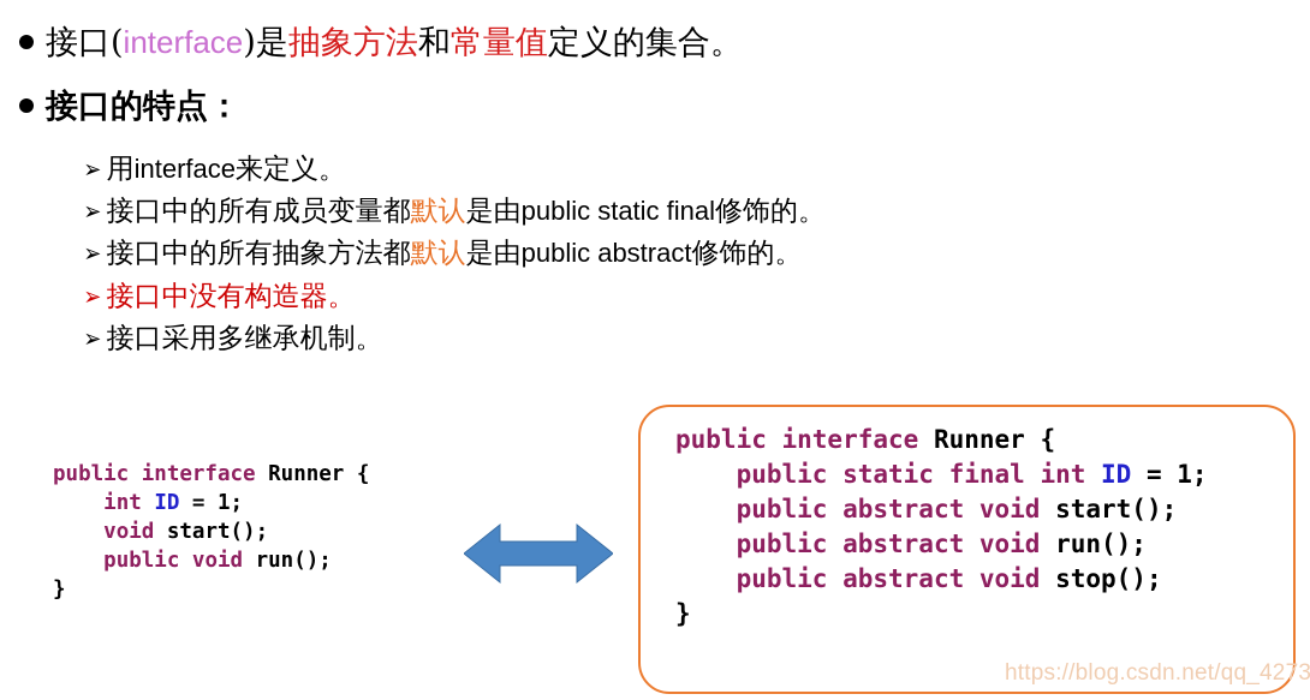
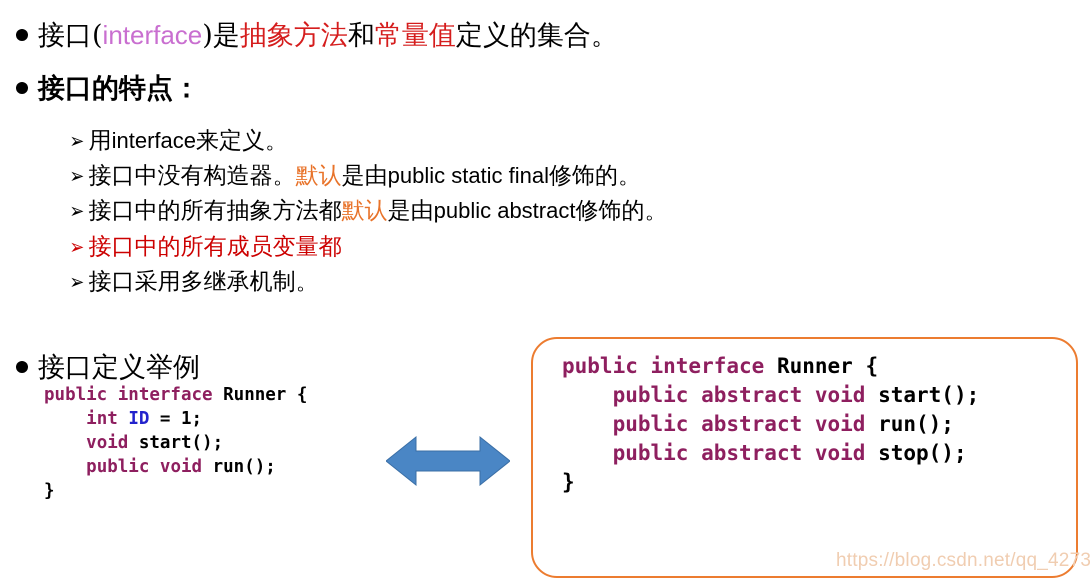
  接口(interface)是抽象方法和常量值定义的集合。
  接口的特点：
  ➢
  用interface来定义。
  ➢
- 接口中的所有成员变量都默认是由public static final修饰的。
+ 接口中没有构造器。默认是由public static final修饰的。
  ➢
  接口中的所有抽象方法都默认是由public abstract修饰的。
  ➢
- 接口中没有构造器。
+ 接口中的所有成员变量都
  ➢
  接口采用多继承机制。
+ 接口定义举例
  public interface Runner {
  int ID = 1;
  void start();
  public void run();
  }
  public interface Runner {
- public static final int ID = 1;
  public abstract void start();
  public abstract void run();
  public abstract void stop();
  }
  https://blog.csdn.net/qq_4273
